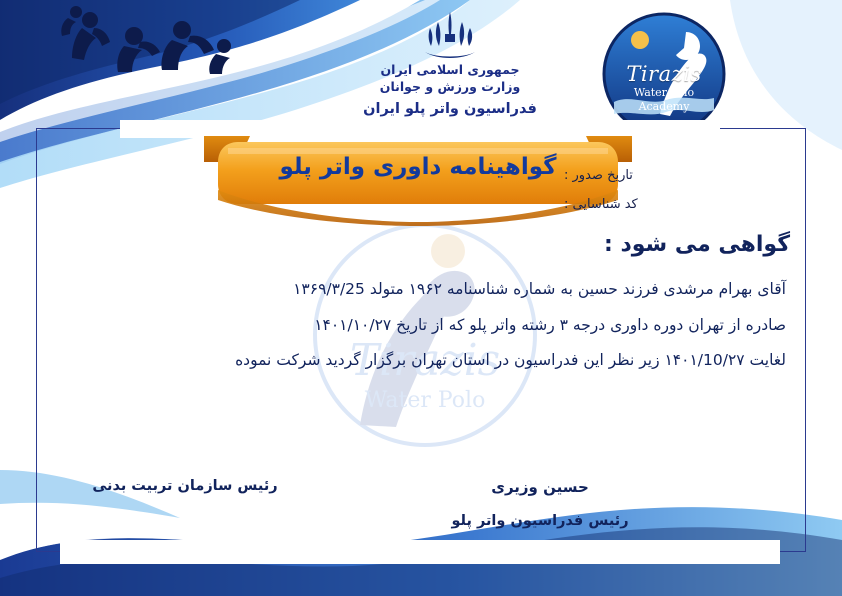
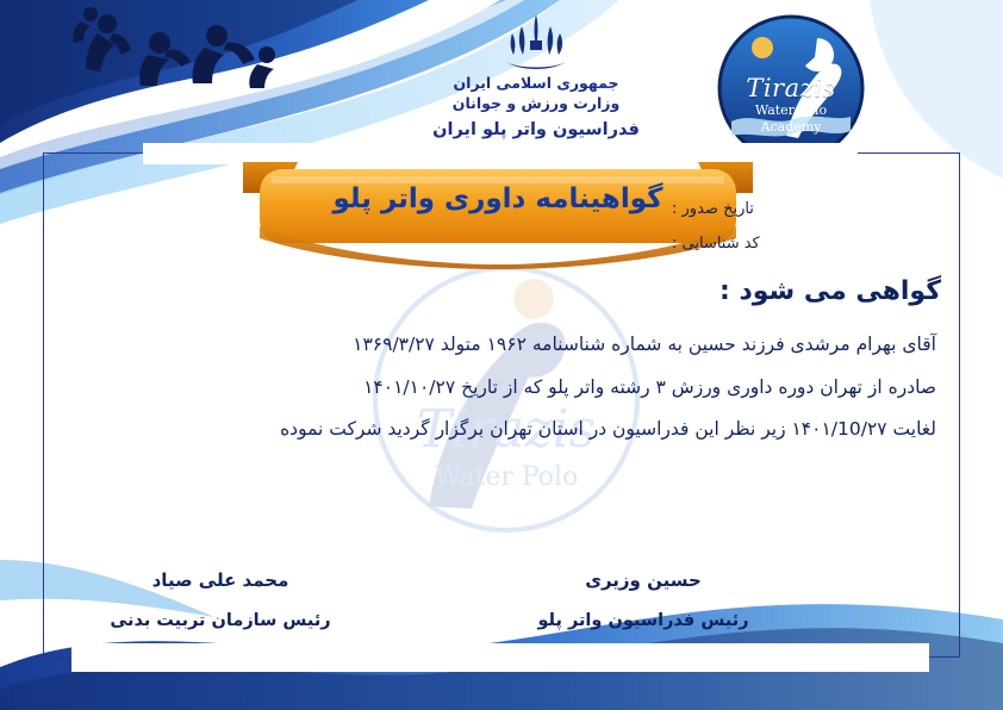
  Tirazis
  Water Polo
  جمهوری اسلامی ایران
  وزارت ورزش و جوانان
  فدراسیون واتر پلو ایران
  Tirazis
  Water Polo
  Academy
  گواهینامه داوری واتر پلو
  تاریخ صدور :
  کد شناسایی :
  گواهی می شود :
- آقای بهرام مرشدی فرزند حسین به شماره شناسنامه ۱۹۶۲ متولد ۱۳۶۹/۳/25
+ آقای بهرام مرشدی فرزند حسین به شماره شناسنامه ۱۹۶۲ متولد ۱۳۶۹/۳/۲۷
- صادره از تهران دوره داوری درجه ۳ رشته واتر پلو که از تاریخ ۱۴۰۱/۱۰/۲۷
+ صادره از تهران دوره داوری ورزش ۳ رشته واتر پلو که از تاریخ ۱۴۰۱/۱۰/۲۷
  لغایت ۱۴۰۱/10/۲۷ زیر نظر این فدراسیون در استان تهران برگزار گردید شرکت نموده
  حسین وزیری
  رئیس فدراسیون واتر پلو
+ محمد علی صیاد
  رئیس سازمان تربیت بدنی
